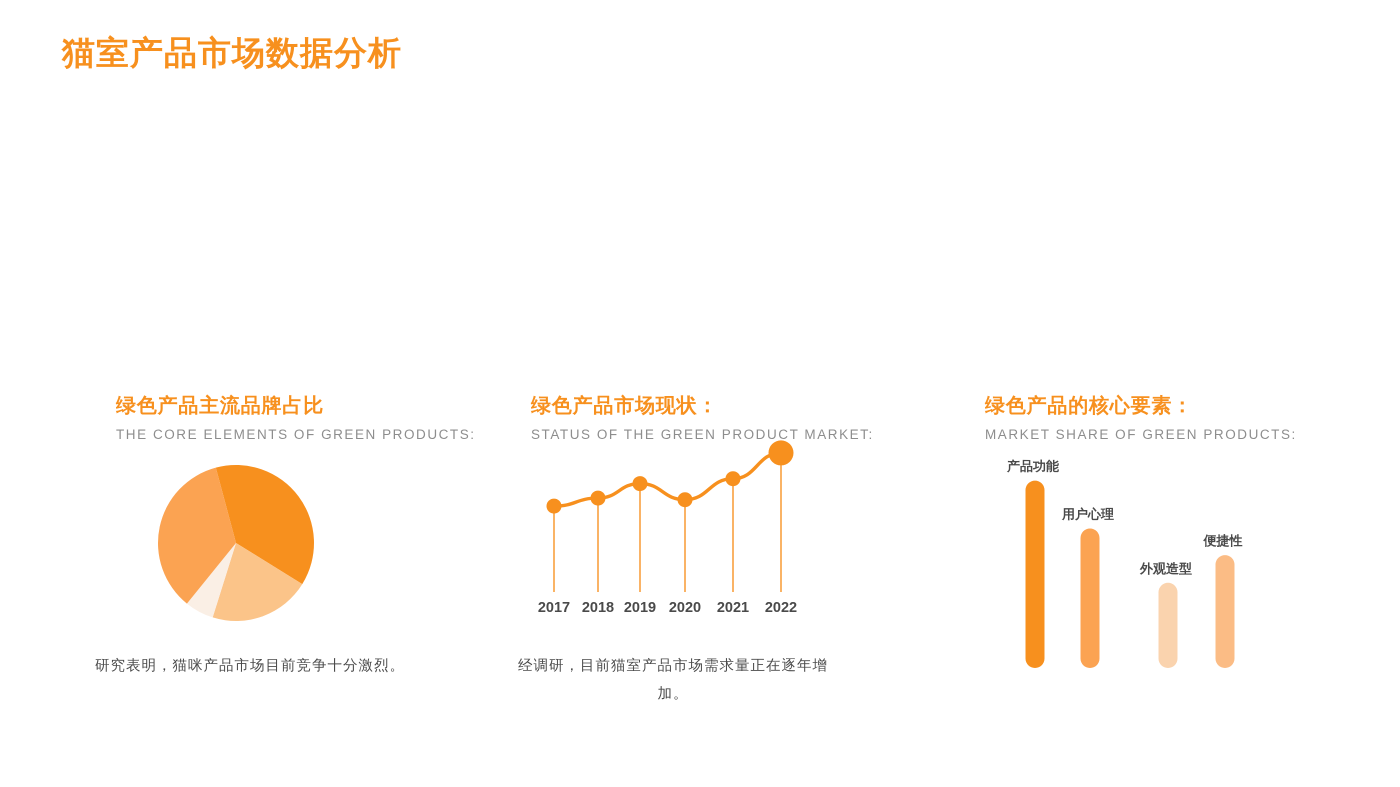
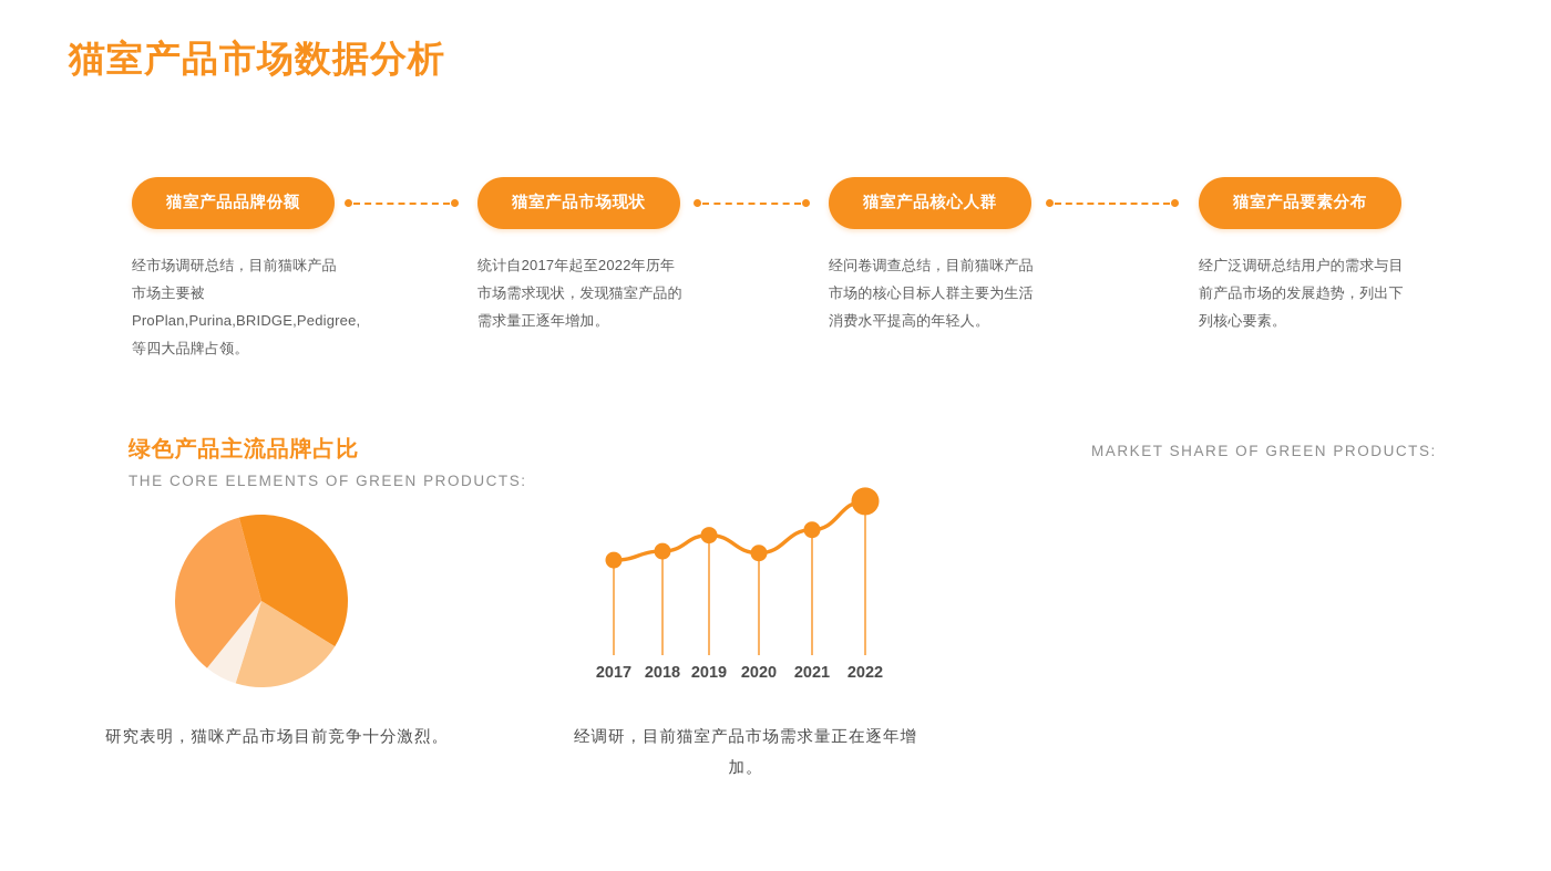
  猫室产品市场数据分析
+ 猫室产品品牌份额
+ 经市场调研总结，目前猫咪产品市场主要被ProPlan,Purina,BRIDGE,Pedigree,等四大品牌占领。
+ 猫室产品市场现状
+ 统计自2017年起至2022年历年市场需求现状，发现猫室产品的需求量正逐年增加。
+ 猫室产品核心人群
+ 经问卷调查总结，目前猫咪产品市场的核心目标人群主要为生活消费水平提高的年轻人。
+ 猫室产品要素分布
+ 经广泛调研总结用户的需求与目前产品市场的发展趋势，列出下列核心要素。
  绿色产品主流品牌占比
  THE CORE ELEMENTS OF GREEN PRODUCTS:
- 绿色产品市场现状：
- STATUS OF THE GREEN PRODUCT MARKET:
- 绿色产品的核心要素：
  MARKET SHARE OF GREEN PRODUCTS:
  2017
  2018
  2019
  2020
  2021
  2022
- 产品功能
- 用户心理
- 外观造型
- 便捷性
  研究表明，猫咪产品市场目前竞争十分激烈。
  经调研，目前猫室产品市场需求量正在逐年增加。
